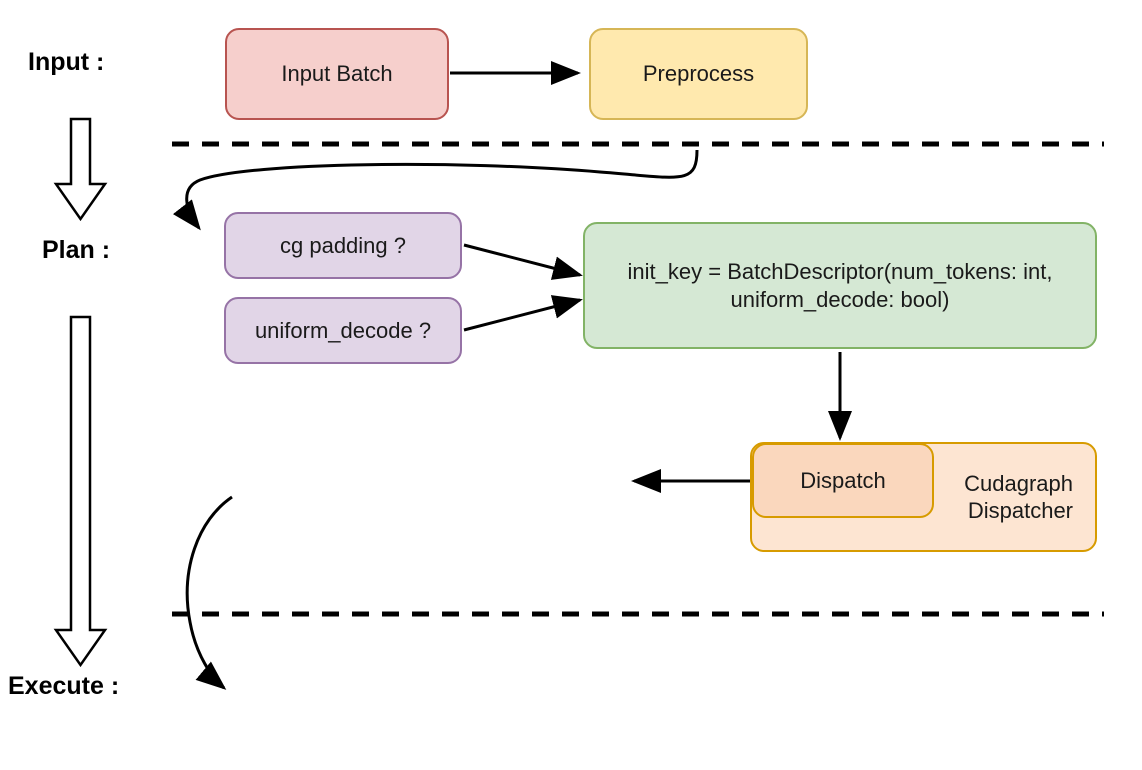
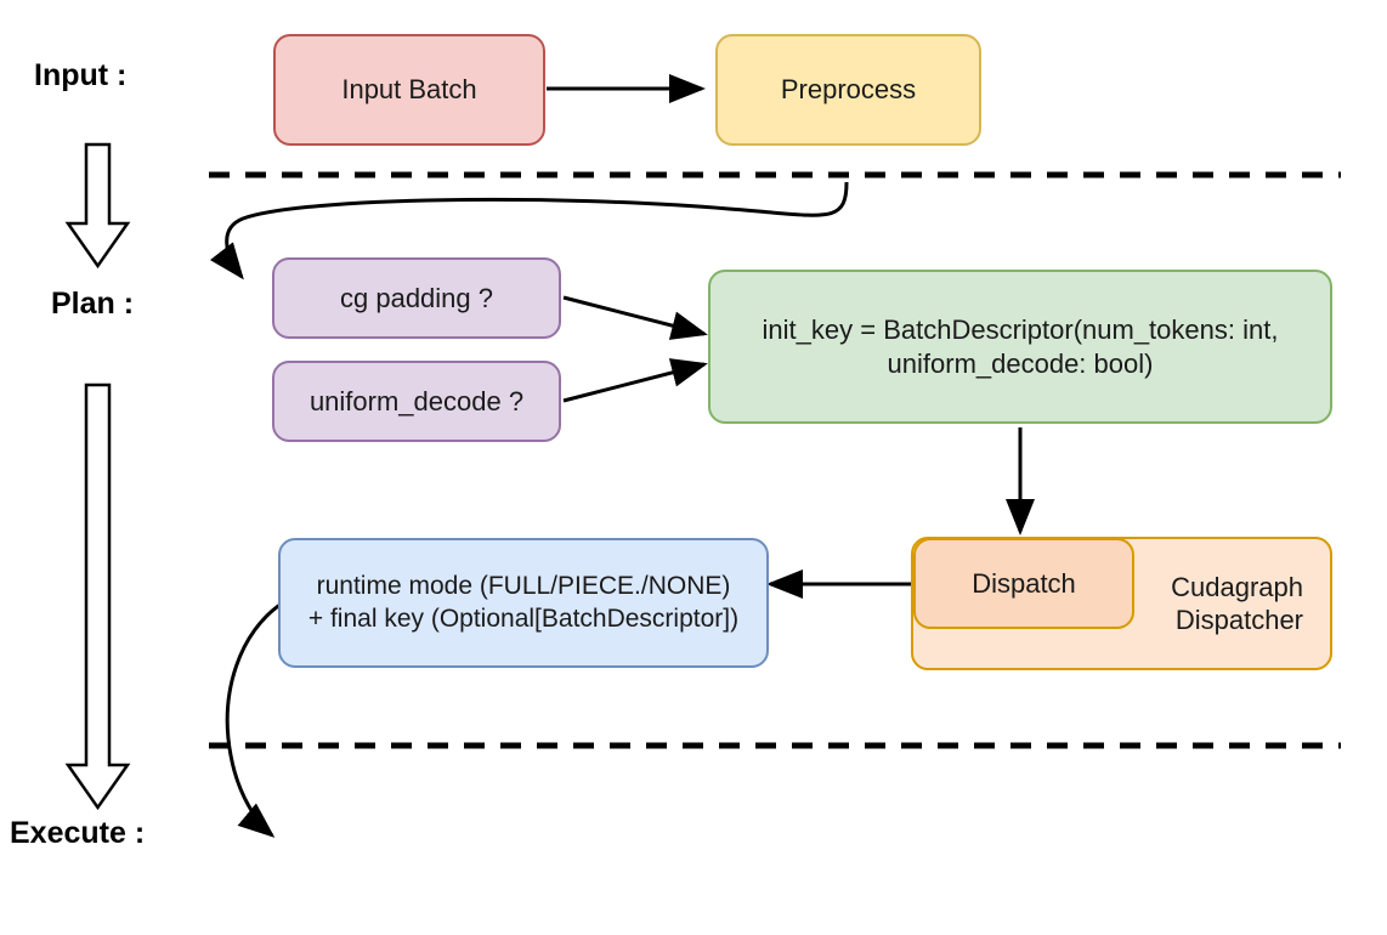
  Input :
  Plan :
  Execute :
  Input Batch
  Preprocess
  cg padding ?
  uniform_decode ?
  init_key = BatchDescriptor(num_tokens: int,
  uniform_decode: bool)
  Cudagraph
  Dispatcher
  Dispatch
+ runtime mode (FULL/PIECE./NONE)
+ + final key (Optional[BatchDescriptor])
